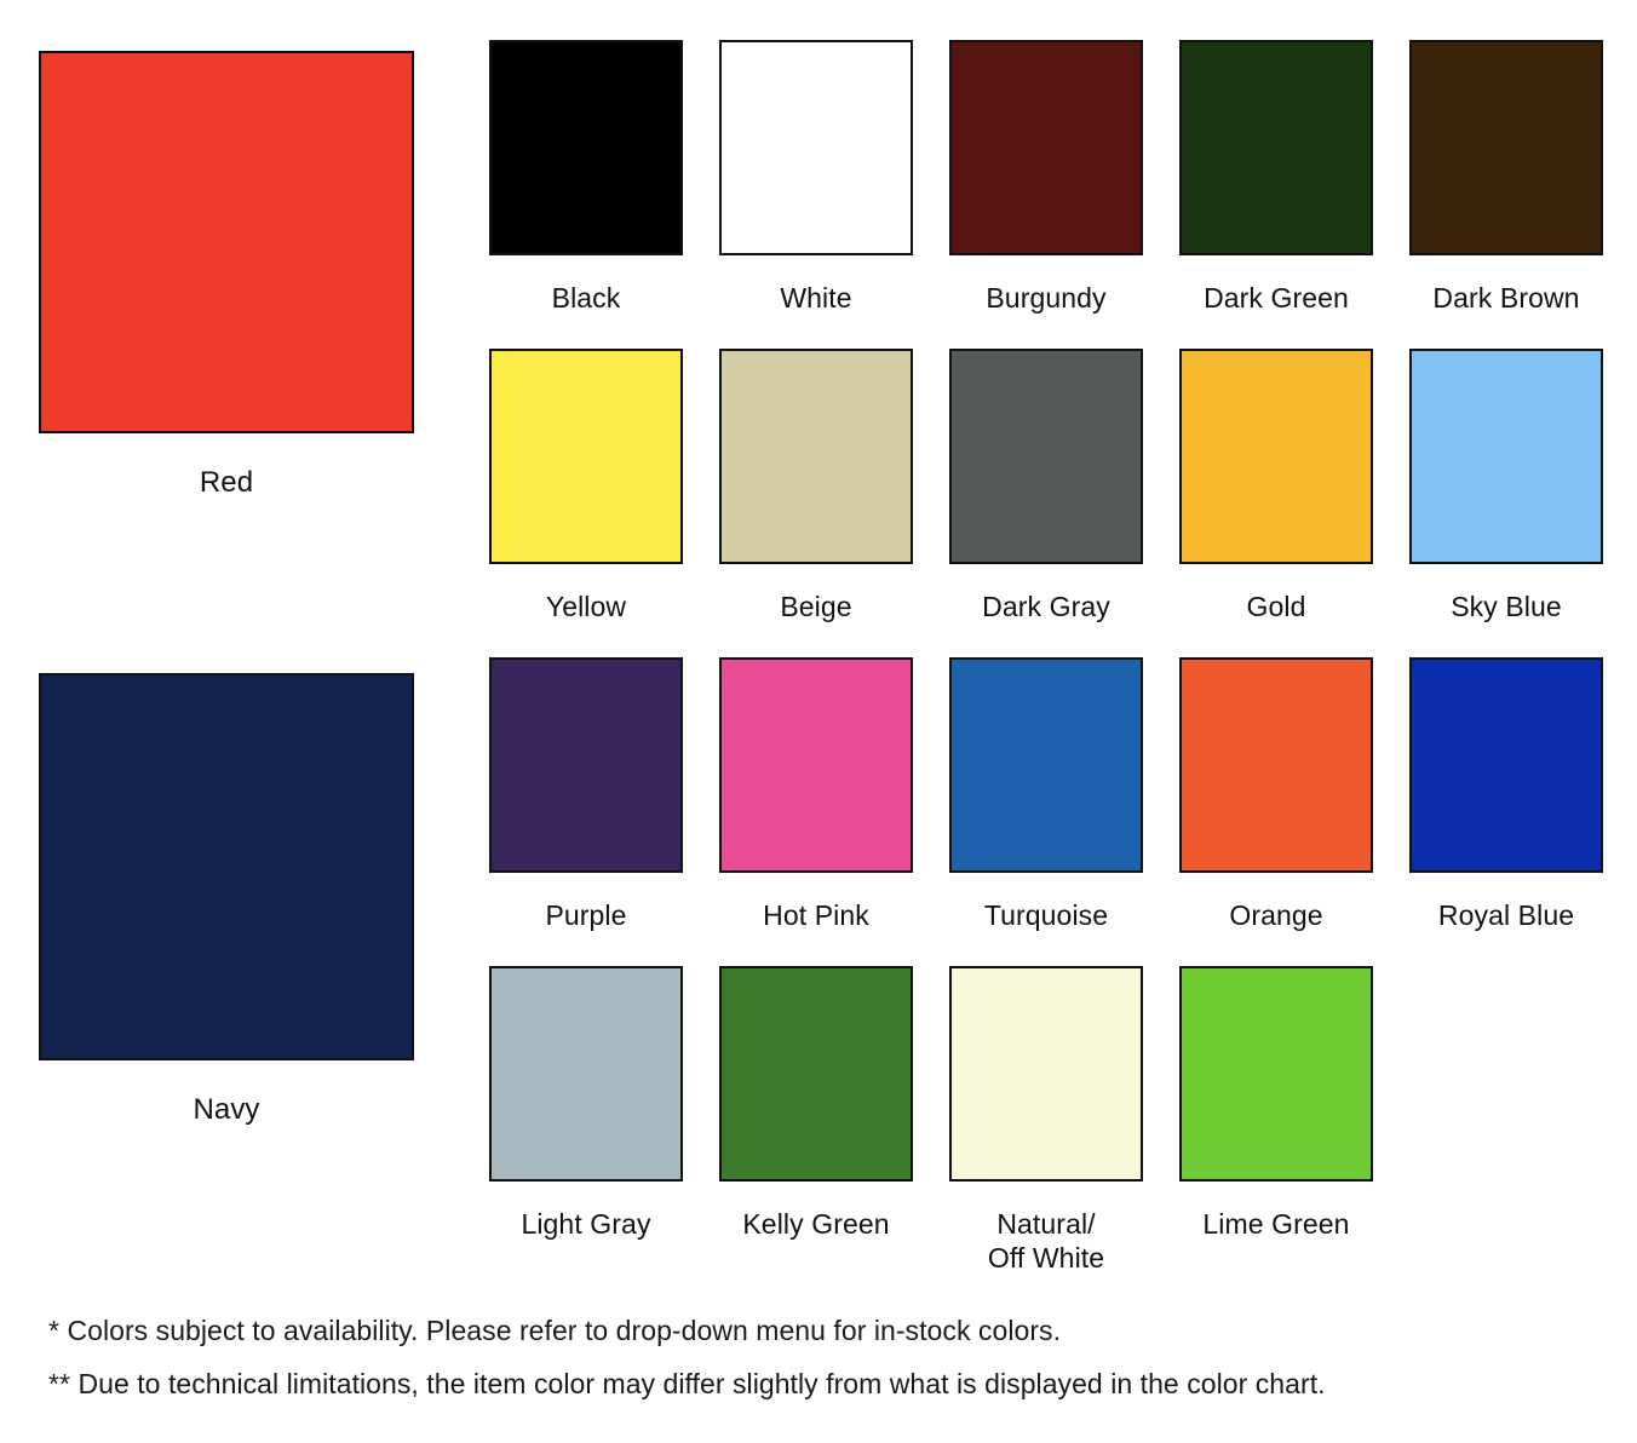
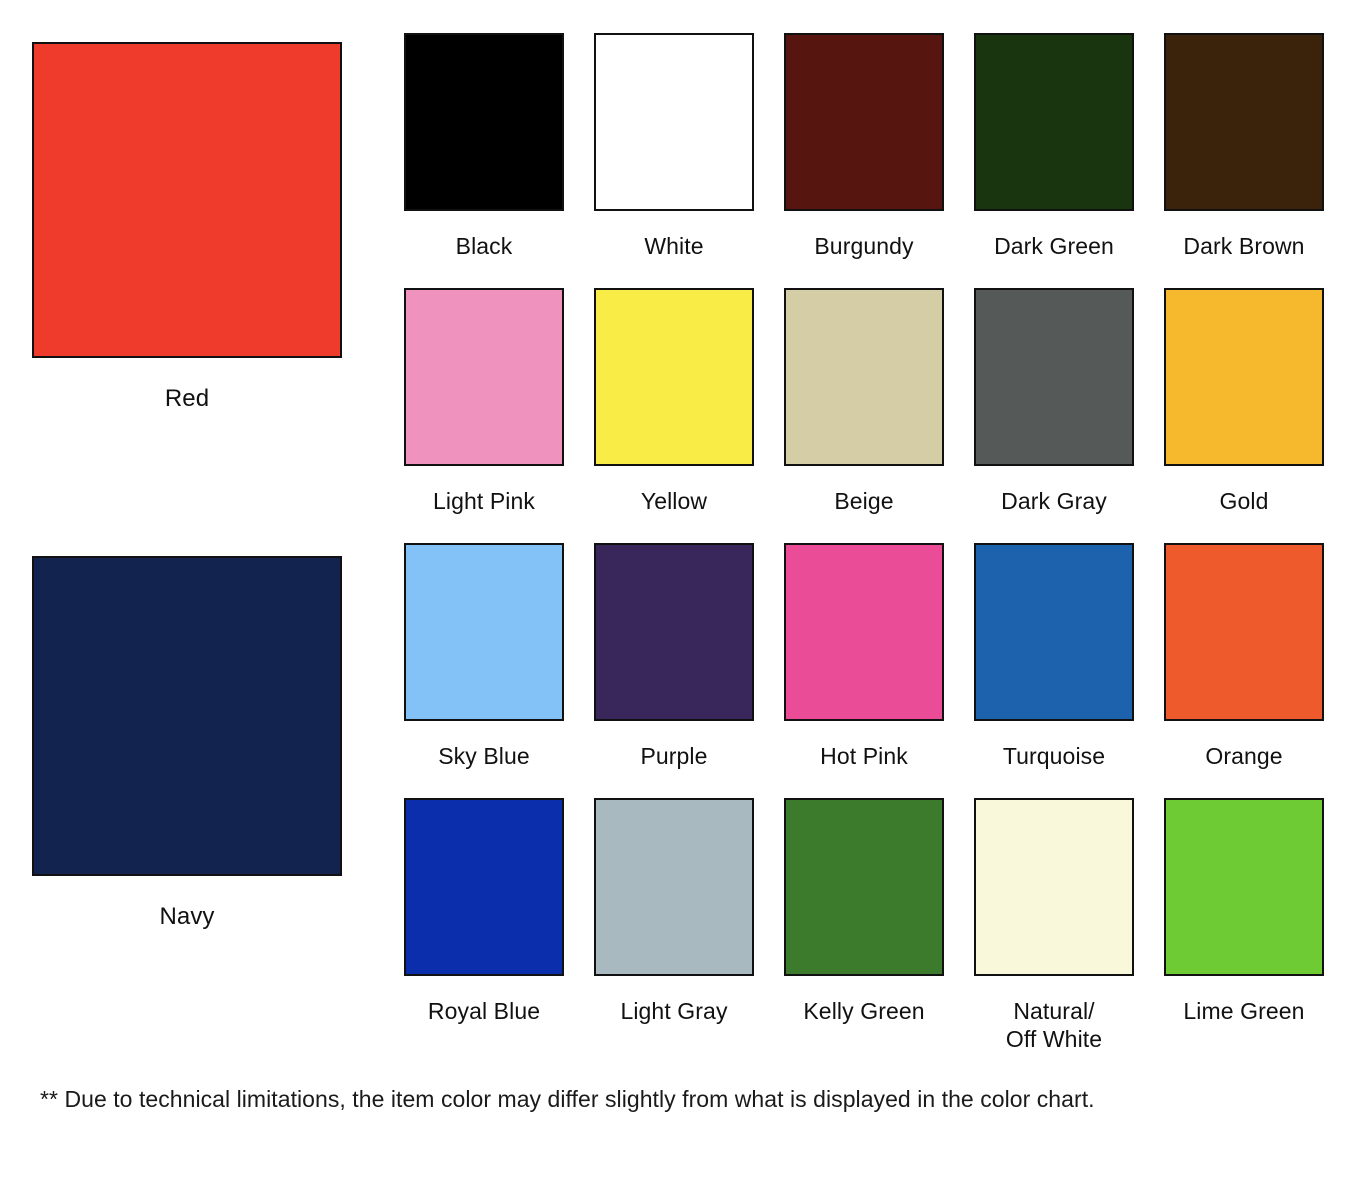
  Red
  Navy
  Black
  White
  Burgundy
  Dark Green
  Dark Brown
+ Light Pink
  Yellow
  Beige
  Dark Gray
  Gold
  Sky Blue
  Purple
  Hot Pink
  Turquoise
  Orange
  Royal Blue
  Light Gray
  Kelly Green
  Natural/
  Off White
  Lime Green
- * Colors subject to availability. Please refer to drop-down menu for in-stock colors.
  ** Due to technical limitations, the item color may differ slightly from what is displayed in the color chart.
